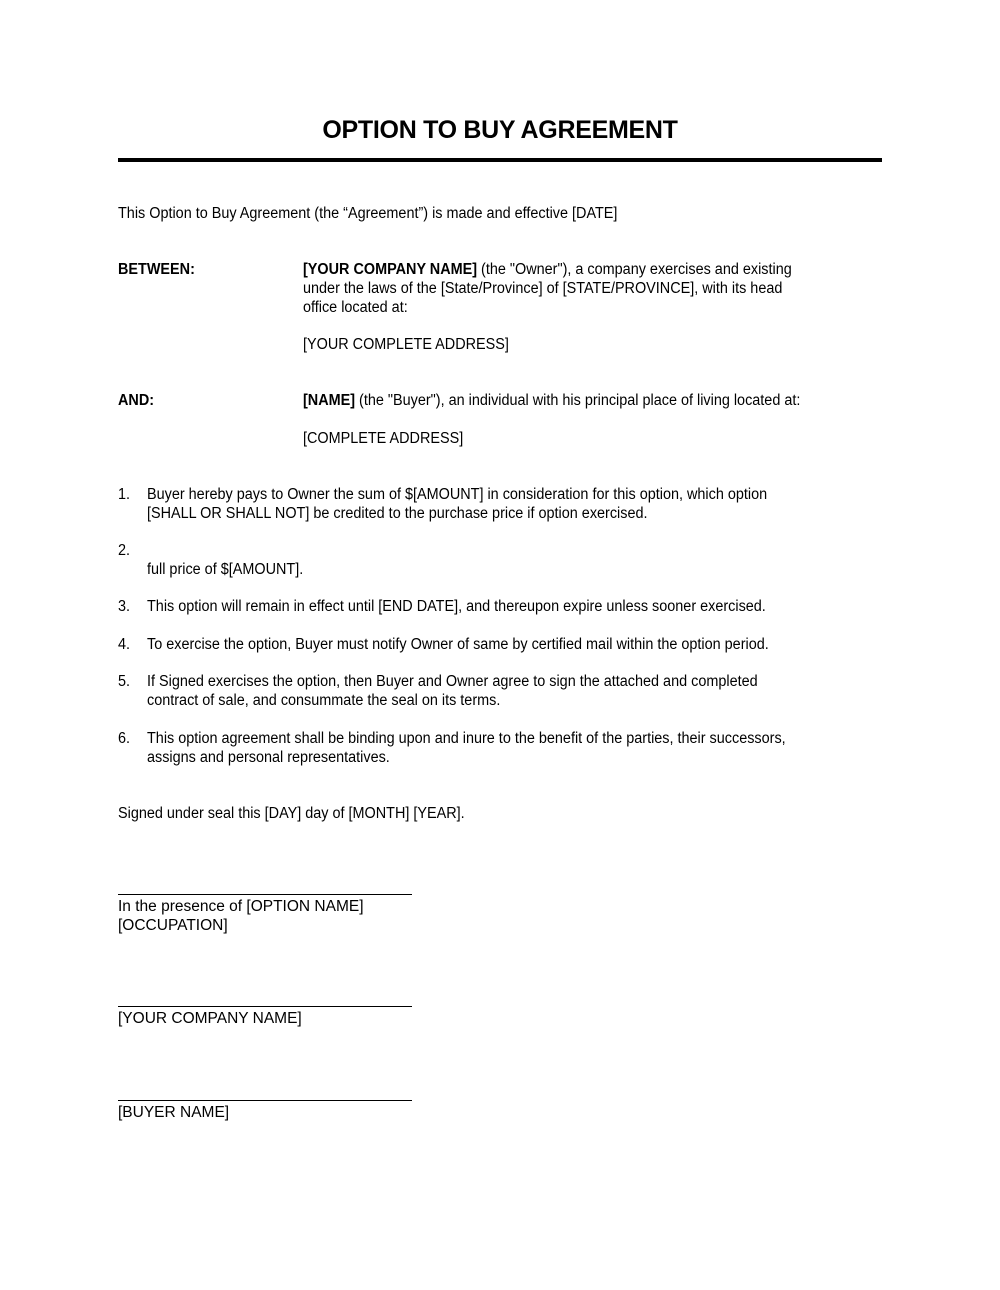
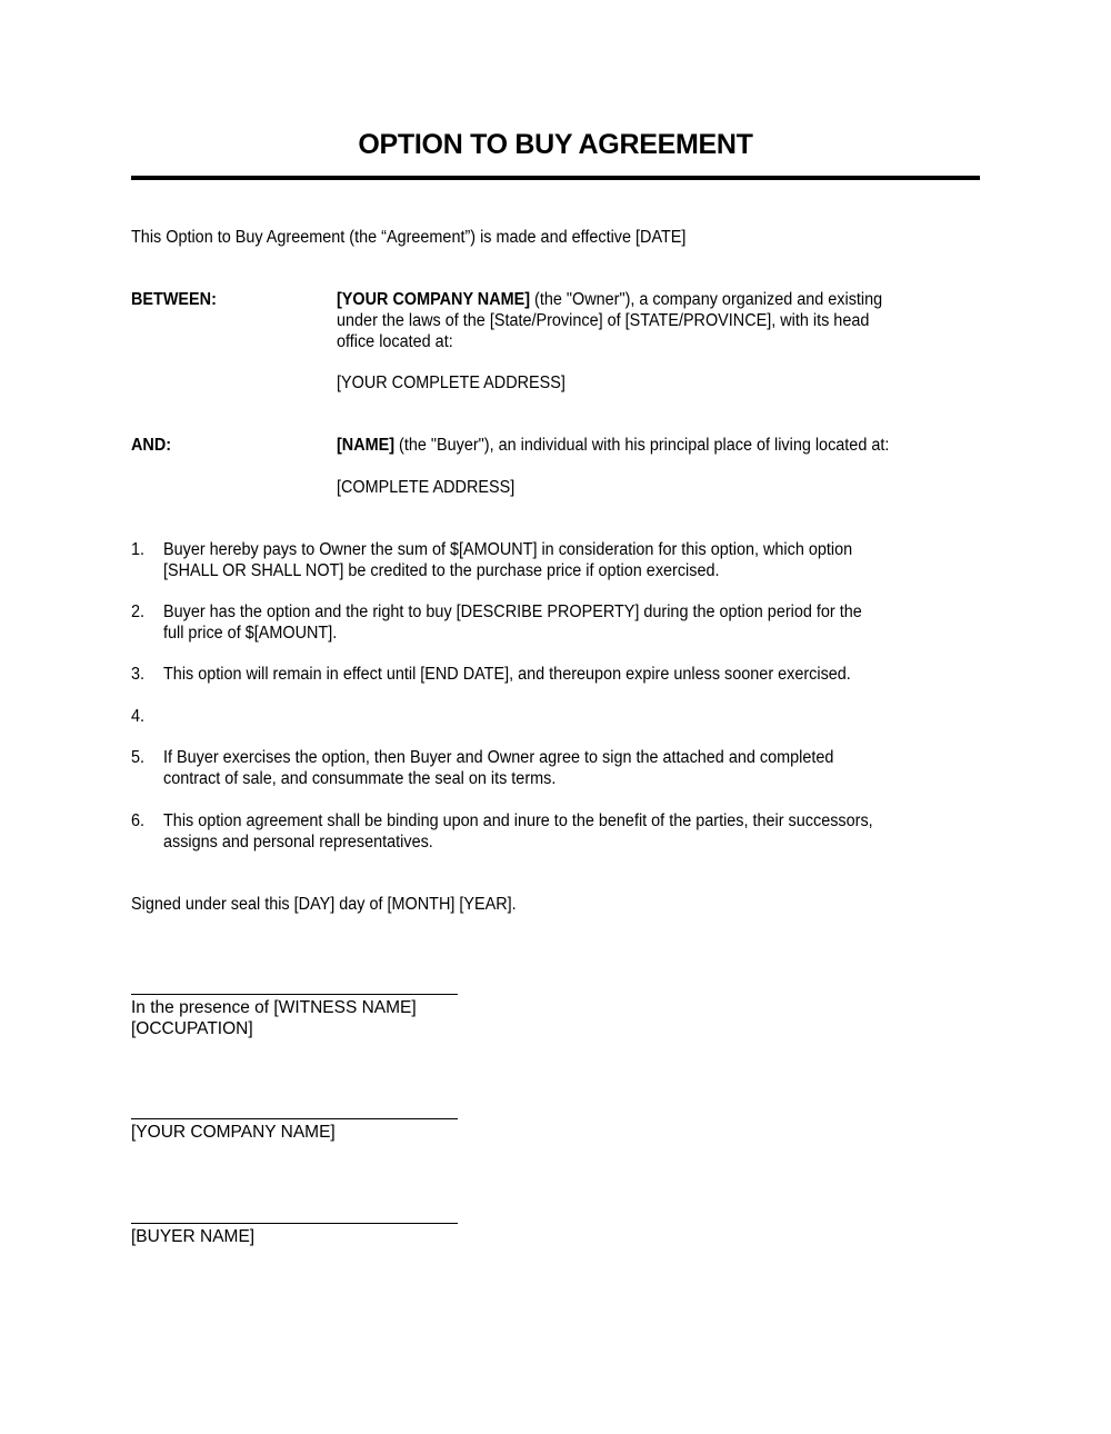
  OPTION TO BUY AGREEMENT
  This Option to Buy Agreement (the “Agreement”) is made and effective [DATE]
  BETWEEN:
- [YOUR COMPANY NAME] (the "Owner"), a company exercises and existing
+ [YOUR COMPANY NAME] (the "Owner"), a company organized and existing
  under the laws of the [State/Province] of [STATE/PROVINCE], with its head
  office located at:
  [YOUR COMPLETE ADDRESS]
  AND:
  [NAME] (the "Buyer"), an individual with his principal place of living located at:
  [COMPLETE ADDRESS]
  1.
  Buyer hereby pays to Owner the sum of $[AMOUNT] in consideration for this option, which option
  [SHALL OR SHALL NOT] be credited to the purchase price if option exercised.
  2.
+ Buyer has the option and the right to buy [DESCRIBE PROPERTY] during the option period for the
  full price of $[AMOUNT].
  3.
  This option will remain in effect until [END DATE], and thereupon expire unless sooner exercised.
  4.
- To exercise the option, Buyer must notify Owner of same by certified mail within the option period.
  5.
- If Signed exercises the option, then Buyer and Owner agree to sign the attached and completed
+ If Buyer exercises the option, then Buyer and Owner agree to sign the attached and completed
  contract of sale, and consummate the seal on its terms.
  6.
  This option agreement shall be binding upon and inure to the benefit of the parties, their successors,
  assigns and personal representatives.
  Signed under seal this [DAY] day of [MONTH] [YEAR].
- In the presence of [OPTION NAME]
+ In the presence of [WITNESS NAME]
  [OCCUPATION]
  [YOUR COMPANY NAME]
  [BUYER NAME]
